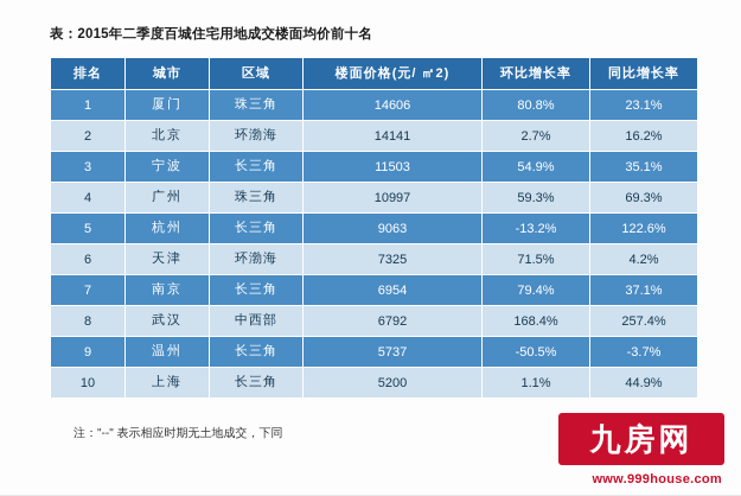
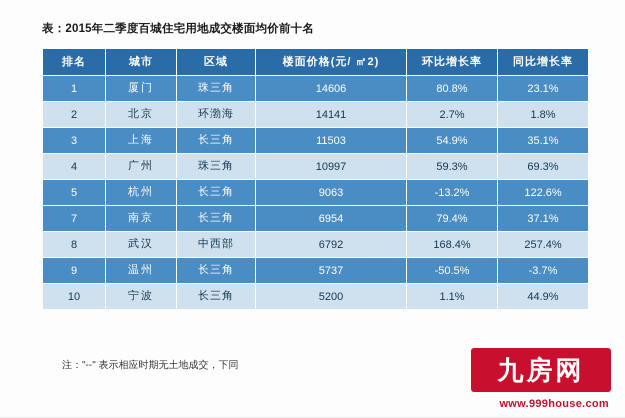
  表：2015年二季度百城住宅用地成交楼面均价前十名
  排名	城市	区域	楼面价格(元/ ㎡2)	环比增长率	同比增长率
  1	厦门	珠三角	14606	80.8%	23.1%
- 2	北京	环渤海	14141	2.7%	16.2%
+ 2	北京	环渤海	14141	2.7%	1.8%
- 3	宁波	长三角	11503	54.9%	35.1%
+ 3	上海	长三角	11503	54.9%	35.1%
  4	广州	珠三角	10997	59.3%	69.3%
  5	杭州	长三角	9063	-13.2%	122.6%
- 6	天津	环渤海	7325	71.5%	4.2%
  7	南京	长三角	6954	79.4%	37.1%
  8	武汉	中西部	6792	168.4%	257.4%
  9	温州	长三角	5737	-50.5%	-3.7%
- 10	上海	长三角	5200	1.1%	44.9%
+ 10	宁波	长三角	5200	1.1%	44.9%
  注："--" 表示相应时期无土地成交，下同
  九房网
  www.999house.com
